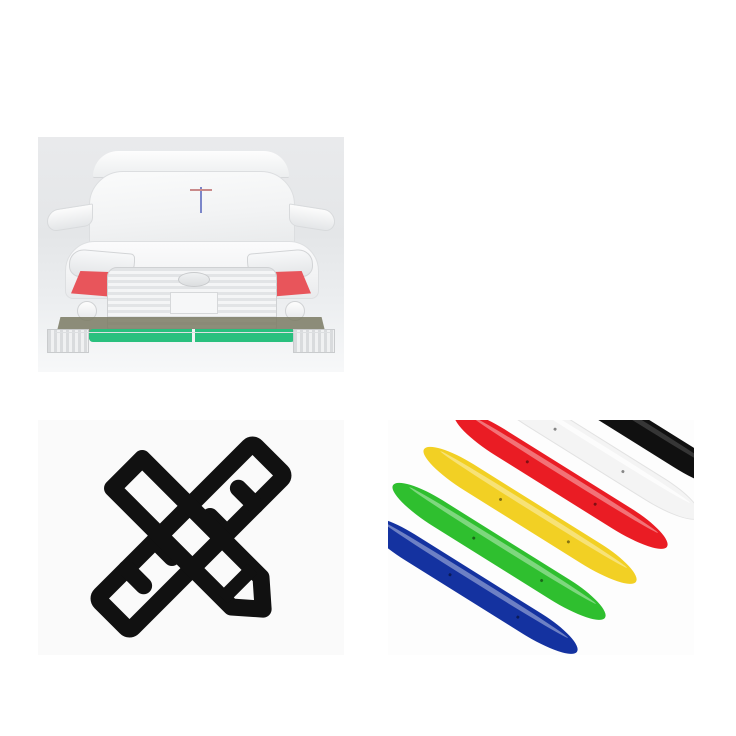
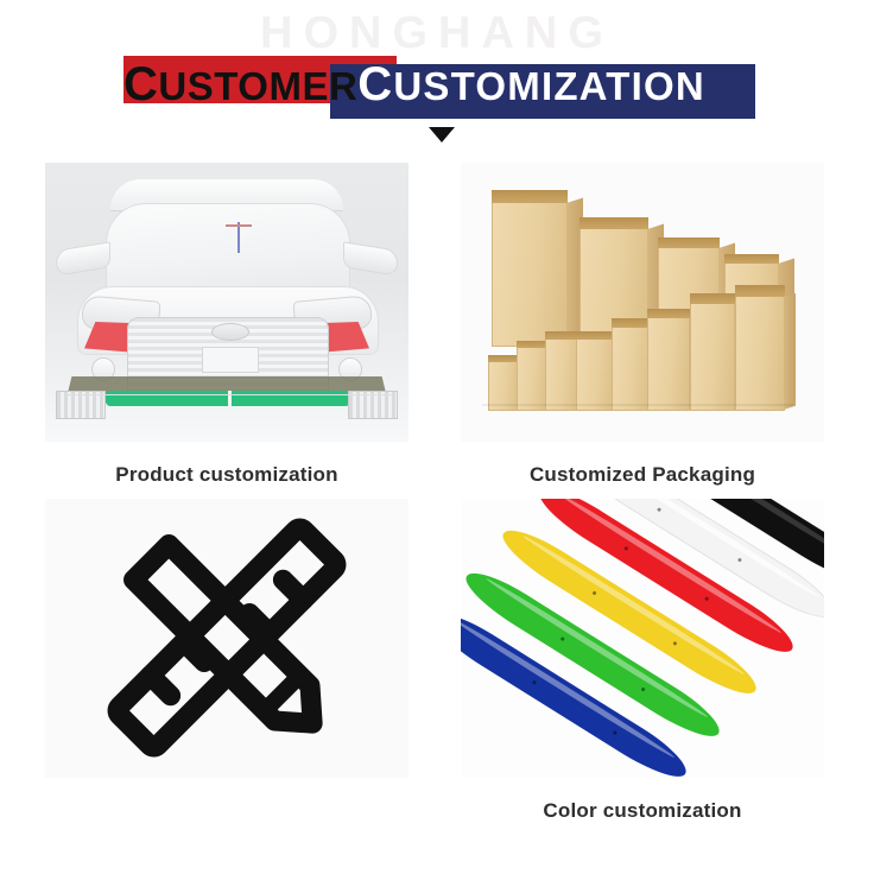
+ HONGHANG
+ CUSTOMERCUSTOMIZATION
+ Product customization
+ Customized Packaging
+ Color customization
